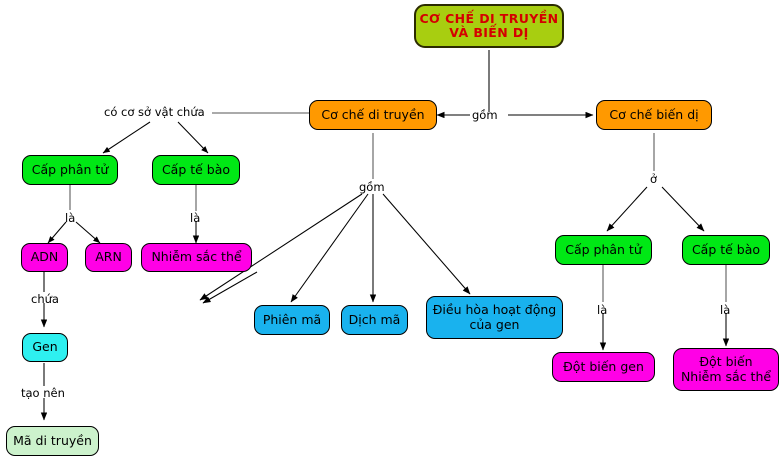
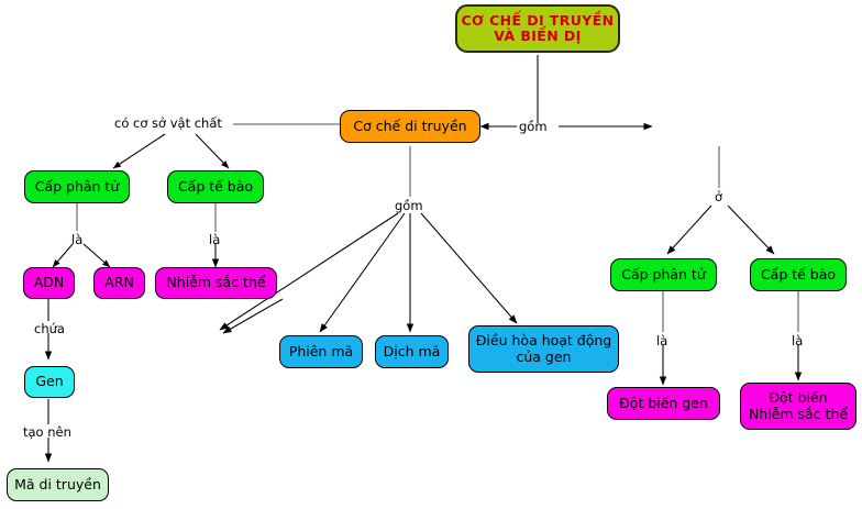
  CƠ CHẾ DI TRUYỀN
  VÀ BIẾN DỊ
  Cơ chế di truyền
- Cơ chế biến dị
  Cấp phân tử
  Cấp tế bào
  ADN
  ARN
  Nhiễm sắc thể
  Gen
  Mã di truyền
  Phiên mã
  Dịch mã
  Điều hòa hoạt động
  của gen
  Cấp phân tử
  Cấp tế bào
  Đột biến gen
  Đột biến
  Nhiễm sắc thể
  gồm
- có cơ sở vật chứa
+ có cơ sở vật chất
  là
  là
  chứa
  tạo nên
  gồm
  ở
  là
  là
